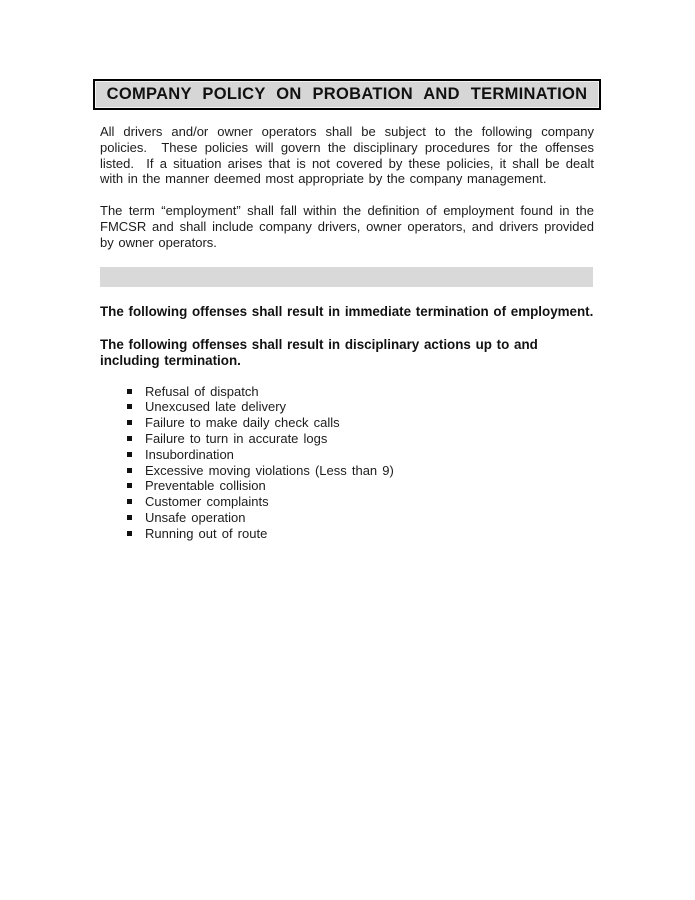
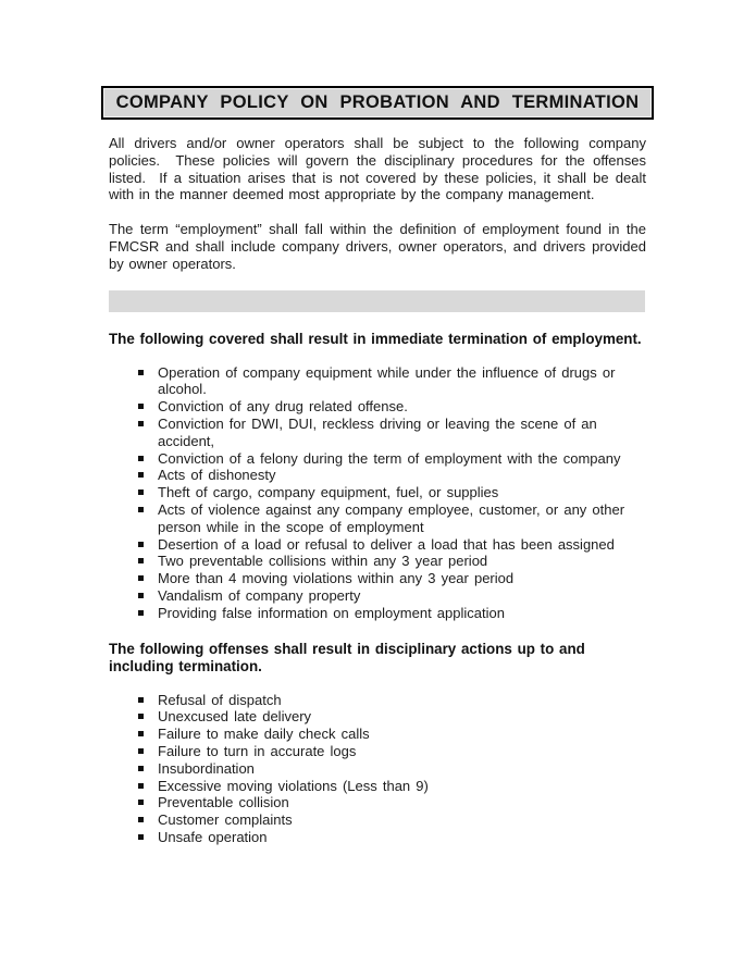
  COMPANY POLICY ON PROBATION AND TERMINATION
  All drivers and/or owner operators shall be subject to the following company policies. These policies will govern the disciplinary procedures for the offenses listed. If a situation arises that is not covered by these policies, it shall be dealt with in the manner deemed most appropriate by the company management.
  The term “employment” shall fall within the definition of employment found in the FMCSR and shall include company drivers, owner operators, and drivers provided by owner operators.
- The following offenses shall result in immediate termination of employment.
+ The following covered shall result in immediate termination of employment.
+ Operation of company equipment while under the influence of drugs or alcohol.
+ Conviction of any drug related offense.
+ Conviction for DWI, DUI, reckless driving or leaving the scene of an accident,
+ Conviction of a felony during the term of employment with the company
+ Acts of dishonesty
+ Theft of cargo, company equipment, fuel, or supplies
+ Acts of violence against any company employee, customer, or any other person while in the scope of employment
+ Desertion of a load or refusal to deliver a load that has been assigned
+ Two preventable collisions within any 3 year period
+ More than 4 moving violations within any 3 year period
+ Vandalism of company property
+ Providing false information on employment application
  The following offenses shall result in disciplinary actions up to and including termination.
  Refusal of dispatch
  Unexcused late delivery
  Failure to make daily check calls
  Failure to turn in accurate logs
  Insubordination
  Excessive moving violations (Less than 9)
  Preventable collision
  Customer complaints
  Unsafe operation
- Running out of route
